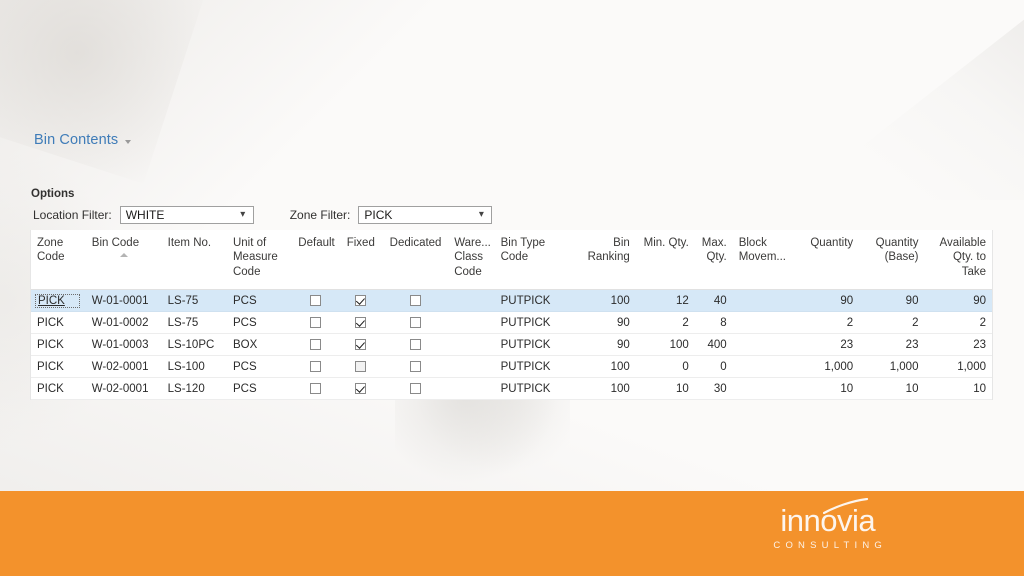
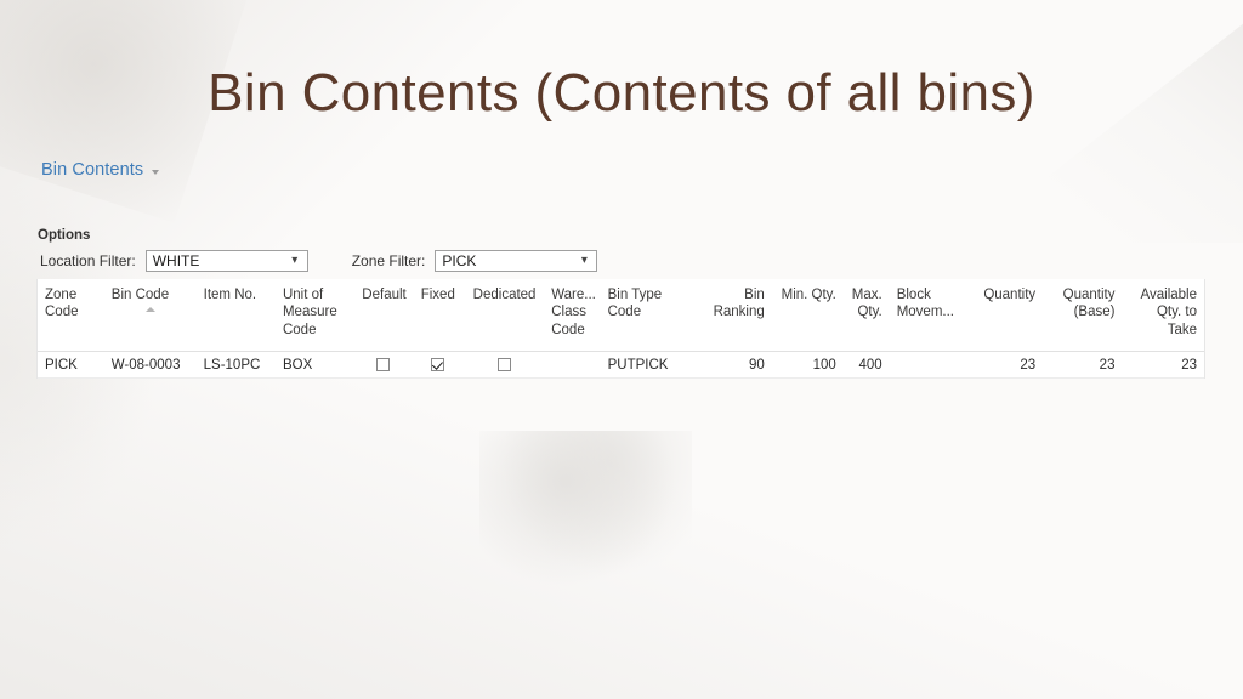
+ Bin Contents (Contents of all bins)
  Bin Contents
  Options
  Location Filter:
  WHITE
  ▾
  Zone Filter:
  PICK
  ▾
  Zone Code	Bin Code	Item No.	Unit of Measure Code	Default	Fixed	Dedicated	Ware... Class Code	Bin Type Code	Bin Ranking	Min. Qty.	Max. Qty.	Block Movem...	Quantity	Quantity (Base)	Available Qty. to Take
- PICK	W-01-0001	LS-75	PCS					PUTPICK	100	12	40		90	90	90
- PICK	W-01-0002	LS-75	PCS					PUTPICK	90	2	8		2	2	2
- PICK	W-01-0003	LS-10PC	BOX					PUTPICK	90	100	400		23	23	23
+ PICK	W-08-0003	LS-10PC	BOX					PUTPICK	90	100	400		23	23	23
- PICK	W-02-0001	LS-100	PCS					PUTPICK	100	0	0		1,000	1,000	1,000
- PICK	W-02-0001	LS-120	PCS					PUTPICK	100	10	30		10	10	10
- innovia
- CONSULTING
